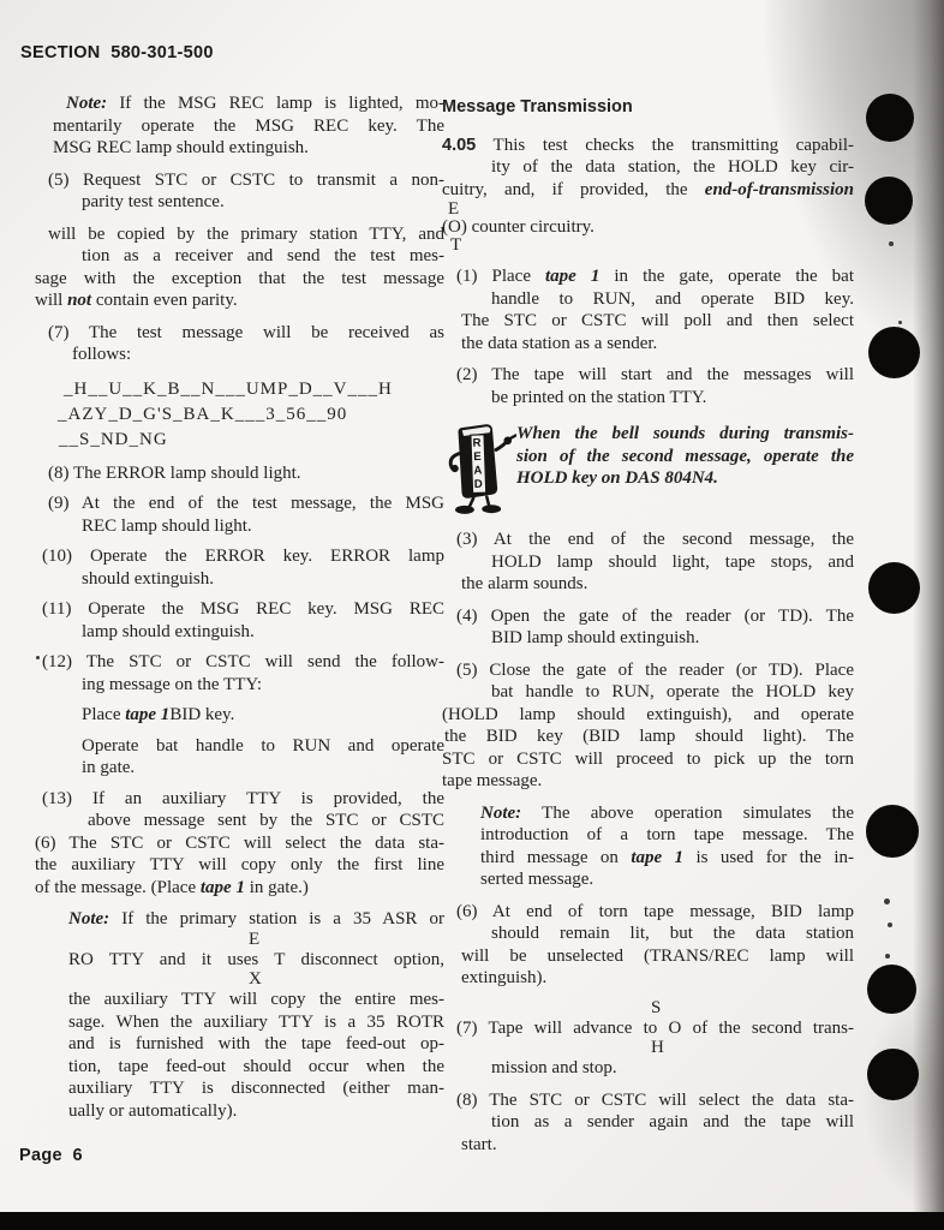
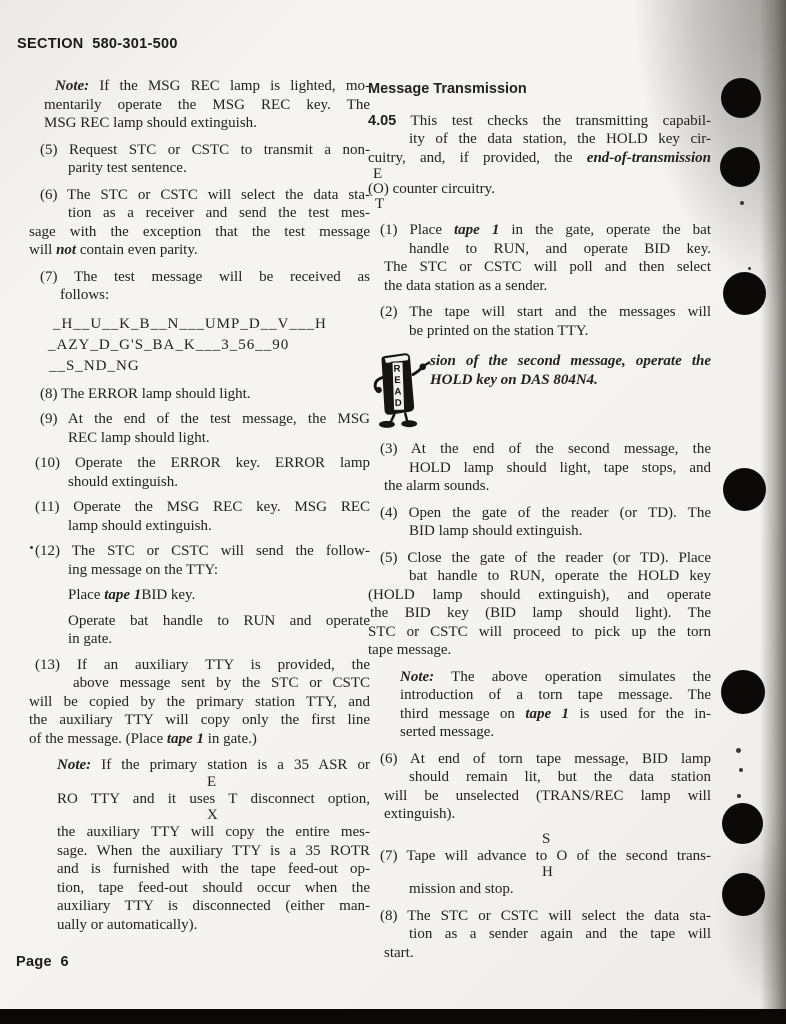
  SECTION 580-301-500
  Note: If the MSG REC lamp is lighted, mo-
  mentarily operate the MSG REC key. The
  MSG REC lamp should extinguish.
  (5) Request STC or CSTC to transmit a non-
  parity test sentence.
- will be copied by the primary station TTY, and
+ (6) The STC or CSTC will select the data sta-
  tion as a receiver and send the test mes-
  sage with the exception that the test message
  will not contain even parity.
  (7) The test message will be received as
  follows:
  _H__U__K_B__N___UMP_D__V___H
  _AZY_D_G'S_BA_K___3_56__90
  __S_ND_NG
  (8) The ERROR lamp should light.
  (9) At the end of the test message, the MSG
  REC lamp should light.
  (10) Operate the ERROR key. ERROR lamp
  should extinguish.
  (11) Operate the MSG REC key. MSG REC
  lamp should extinguish.
  (12) The STC or CSTC will send the follow-
  ing message on the TTY:
  Place tape 1BID key.
  Operate bat handle to RUN and operate
  in gate.
  (13) If an auxiliary TTY is provided, the
  above message sent by the STC or CSTC
- (6) The STC or CSTC will select the data sta-
+ will be copied by the primary station TTY, and
  the auxiliary TTY will copy only the first line
  of the message. (Place tape 1 in gate.)
  Note: If the primary station is a 35 ASR or
  E
  RO TTY and it uses T disconnect option,
  X
  the auxiliary TTY will copy the entire mes-
  sage. When the auxiliary TTY is a 35 ROTR
  and is furnished with the tape feed-out op-
  tion, tape feed-out should occur when the
  auxiliary TTY is disconnected (either man-
  ually or automatically).
  Message Transmission
  4.05 This test checks the transmitting capabil-
  ity of the data station, the HOLD key cir-
  cuitry, and, if provided, the end-of-transmission
  E
  (O) counter circuitry.
  T
  (1) Place tape 1 in the gate, operate the bat
  handle to RUN, and operate BID key.
  The STC or CSTC will poll and then select
  the data station as a sender.
  (2) The tape will start and the messages will
  be printed on the station TTY.
- When the bell sounds during transmis-
  sion of the second message, operate the
  HOLD key on DAS 804N4.
  (3) At the end of the second message, the
  HOLD lamp should light, tape stops, and
  the alarm sounds.
  (4) Open the gate of the reader (or TD). The
  BID lamp should extinguish.
  (5) Close the gate of the reader (or TD). Place
  bat handle to RUN, operate the HOLD key
  (HOLD lamp should extinguish), and operate
  the BID key (BID lamp should light). The
  STC or CSTC will proceed to pick up the torn
  tape message.
  Note: The above operation simulates the
  introduction of a torn tape message. The
  third message on tape 1 is used for the in-
  serted message.
  (6) At end of torn tape message, BID lamp
  should remain lit, but the data station
  will be unselected (TRANS/REC lamp will
  extinguish).
  S
  (7) Tape will advance to O of the second trans-
  H
  mission and stop.
  (8) The STC or CSTC will select the data sta-
  tion as a sender again and the tape will
  start.
  Page 6
